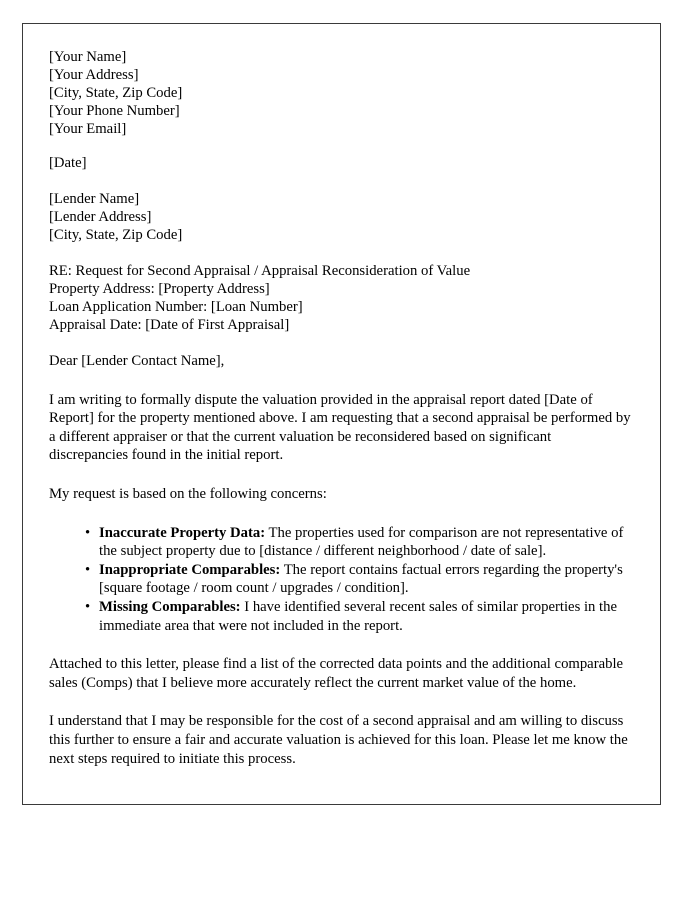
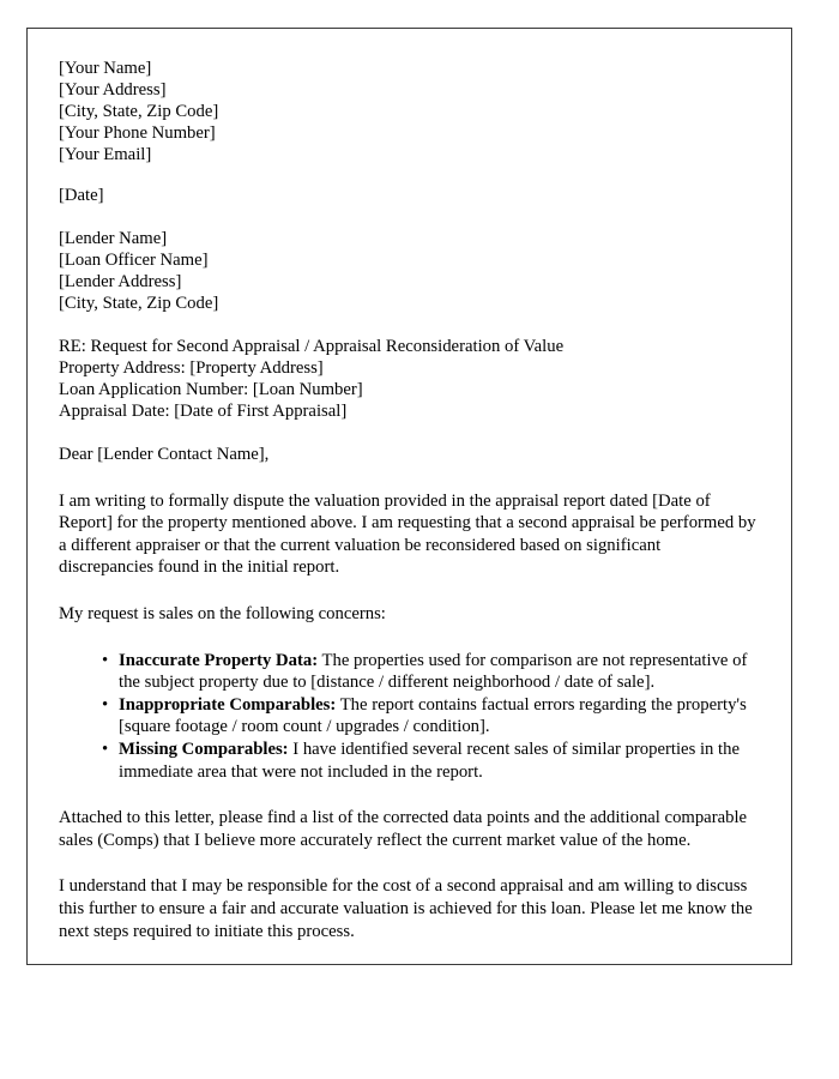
  [Your Name]
  [Your Address]
  [City, State, Zip Code]
  [Your Phone Number]
  [Your Email]
  [Date]
  [Lender Name]
+ [Loan Officer Name]
  [Lender Address]
  [City, State, Zip Code]
  RE: Request for Second Appraisal / Appraisal Reconsideration of Value
  Property Address: [Property Address]
  Loan Application Number: [Loan Number]
  Appraisal Date: [Date of First Appraisal]
  Dear [Lender Contact Name],
  I am writing to formally dispute the valuation provided in the appraisal report dated [Date of Report] for the property mentioned above. I am requesting that a second appraisal be performed by a different appraiser or that the current valuation be reconsidered based on significant discrepancies found in the initial report.
- My request is based on the following concerns:
+ My request is sales on the following concerns:
  •
  Inaccurate Property Data: The properties used for comparison are not representative of the subject property due to [distance / different neighborhood / date of sale].
  •
  Inappropriate Comparables: The report contains factual errors regarding the property's [square footage / room count / upgrades / condition].
  •
  Missing Comparables: I have identified several recent sales of similar properties in the immediate area that were not included in the report.
  Attached to this letter, please find a list of the corrected data points and the additional comparable sales (Comps) that I believe more accurately reflect the current market value of the home.
  I understand that I may be responsible for the cost of a second appraisal and am willing to discuss this further to ensure a fair and accurate valuation is achieved for this loan. Please let me know the next steps required to initiate this process.
